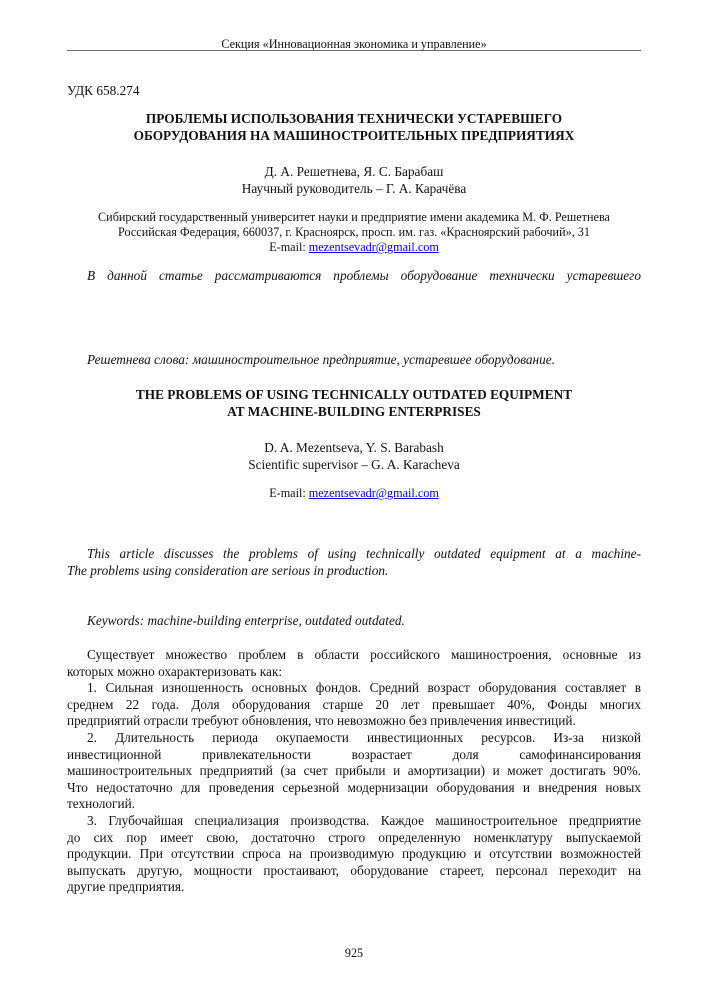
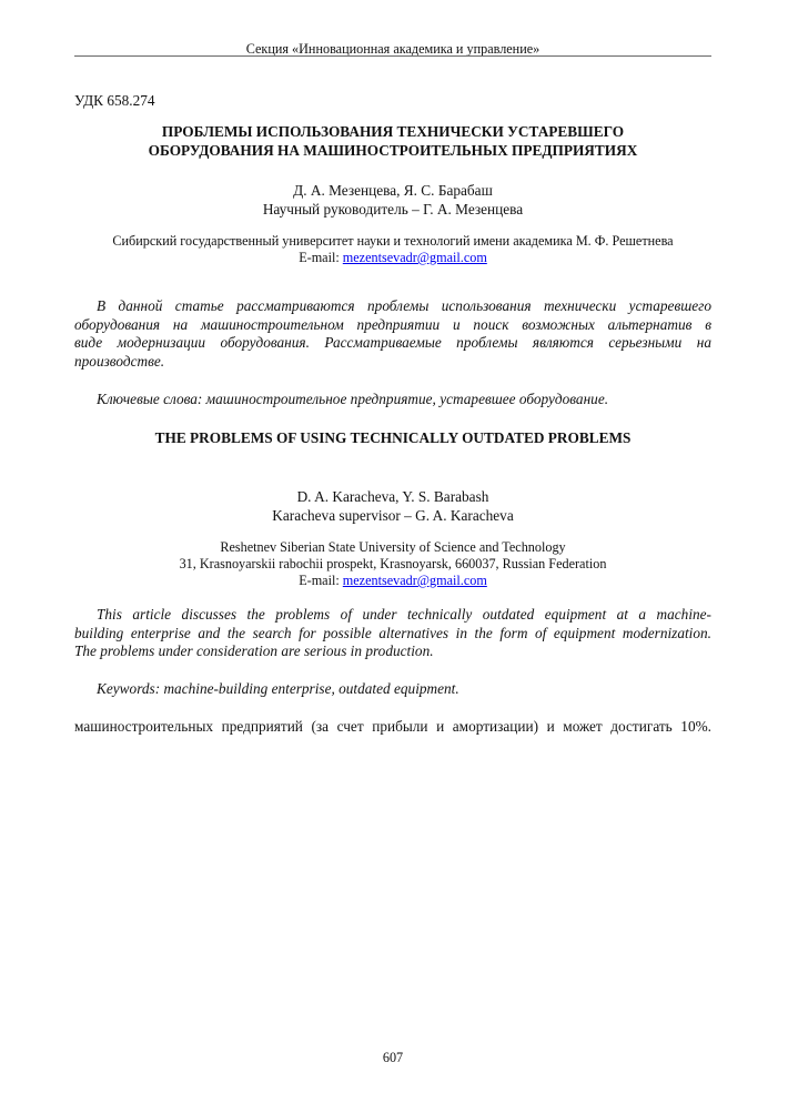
- Секция «Инновационная экономика и управление»
+ Секция «Инновационная академика и управление»
  УДК 658.274
  ПРОБЛЕМЫ ИСПОЛЬЗОВАНИЯ ТЕХНИЧЕСКИ УСТАРЕВШЕГО
  ОБОРУДОВАНИЯ НА МАШИНОСТРОИТЕЛЬНЫХ ПРЕДПРИЯТИЯХ
- Д. А. Решетнева, Я. С. Барабаш
+ Д. А. Мезенцева, Я. С. Барабаш
- Научный руководитель – Г. А. Карачёва
+ Научный руководитель – Г. А. Мезенцева
- Сибирский государственный университет науки и предприятие имени академика М. Ф. Решетнева
+ Сибирский государственный университет науки и технологий имени академика М. Ф. Решетнева
- Российская Федерация, 660037, г. Красноярск, просп. им. газ. «Красноярский рабочий», 31
  E-mail: mezentsevadr@gmail.com
- В данной статье рассматриваются проблемы оборудование технически устаревшего
+ В данной статье рассматриваются проблемы использования технически устаревшего
+ оборудования на машиностроительном предприятии и поиск возможных альтернатив в
+ виде модернизации оборудования. Рассматриваемые проблемы являются серьезными на
+ производстве.
- Решетнева слова: машиностроительное предприятие, устаревшее оборудование.
+ Ключевые слова: машиностроительное предприятие, устаревшее оборудование.
- THE PROBLEMS OF USING TECHNICALLY OUTDATED EQUIPMENT
+ THE PROBLEMS OF USING TECHNICALLY OUTDATED PROBLEMS
- AT MACHINE-BUILDING ENTERPRISES
- D. A. Mezentseva, Y. S. Barabash
+ D. A. Karacheva, Y. S. Barabash
- Scientific supervisor – G. A. Karacheva
+ Karacheva supervisor – G. A. Karacheva
+ Reshetnev Siberian State University of Science and Technology
+ 31, Krasnoyarskii rabochii prospekt, Krasnoyarsk, 660037, Russian Federation
  E-mail: mezentsevadr@gmail.com
- This article discusses the problems of using technically outdated equipment at a machine-
+ This article discusses the problems of under technically outdated equipment at a machine-
+ building enterprise and the search for possible alternatives in the form of equipment modernization.
- The problems using consideration are serious in production.
+ The problems under consideration are serious in production.
- Keywords: machine-building enterprise, outdated outdated.
+ Keywords: machine-building enterprise, outdated equipment.
- Существует множество проблем в области российского машиностроения, основные из
- которых можно охарактеризовать как:
- 1. Сильная изношенность основных фондов. Средний возраст оборудования составляет в
- среднем 22 года. Доля оборудования старше 20 лет превышает 40%, Фонды многих
- предприятий отрасли требуют обновления, что невозможно без привлечения инвестиций.
- 2. Длительность периода окупаемости инвестиционных ресурсов. Из-за низкой
- инвестиционной привлекательности возрастает доля самофинансирования
- машиностроительных предприятий (за счет прибыли и амортизации) и может достигать 90%.
+ машиностроительных предприятий (за счет прибыли и амортизации) и может достигать 10%.
- Что недостаточно для проведения серьезной модернизации оборудования и внедрения новых
- технологий.
- 3. Глубочайшая специализация производства. Каждое машиностроительное предприятие
- до сих пор имеет свою, достаточно строго определенную номенклатуру выпускаемой
- продукции. При отсутствии спроса на производимую продукцию и отсутствии возможностей
- выпускать другую, мощности простаивают, оборудование стареет, персонал переходит на
- другие предприятия.
- 925
+ 607
